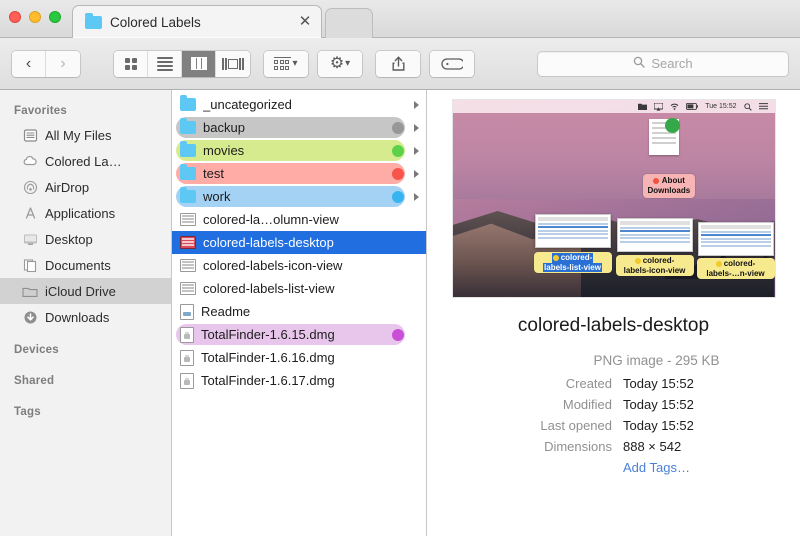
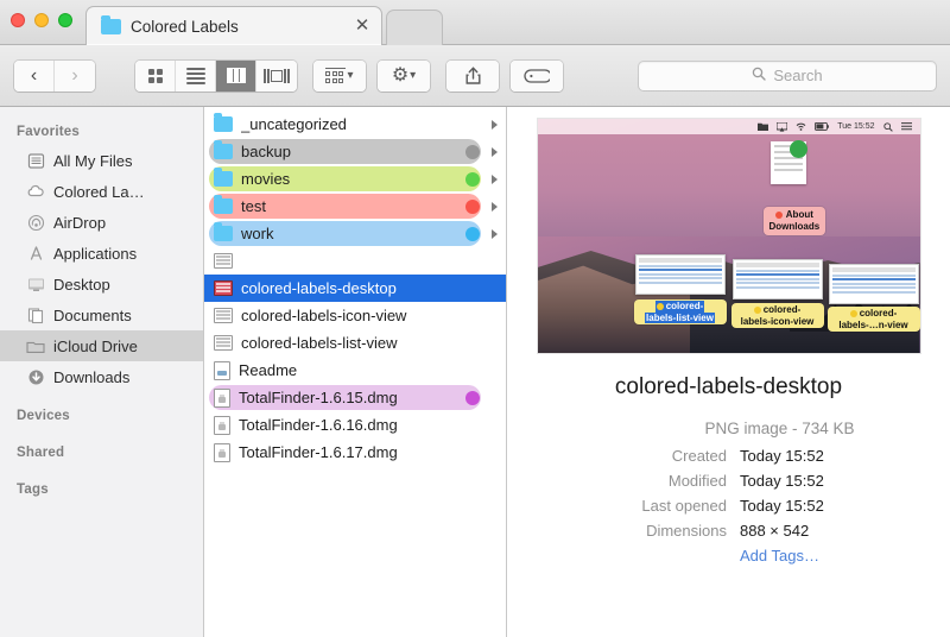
  Colored Labels
  ✕
  ‹
  ›
  ▾
  ⚙
  ▾
  Search
  Favorites
  All My Files
  Colored La…
  AirDrop
  Applications
  Desktop
  Documents
  iCloud Drive
  Downloads
  Devices
  Shared
  Tags
  _uncategorized
  backup
  movies
  test
  work
- colored-la…olumn-view
  colored-labels-desktop
  colored-labels-icon-view
  colored-labels-list-view
  Readme
  TotalFinder-1.6.15.dmg
  TotalFinder-1.6.16.dmg
  TotalFinder-1.6.17.dmg
  About
  Downloads
  colored-
  labels-list-view
  colored-
  labels-icon-view
  colored-
  labels-…n-view
  colored-labels-desktop
- PNG image - 295 KB
+ PNG image - 734 KB
  Created
  Today 15:52
  Modified
  Today 15:52
  Last opened
  Today 15:52
  Dimensions
  888 × 542
  Add Tags…
